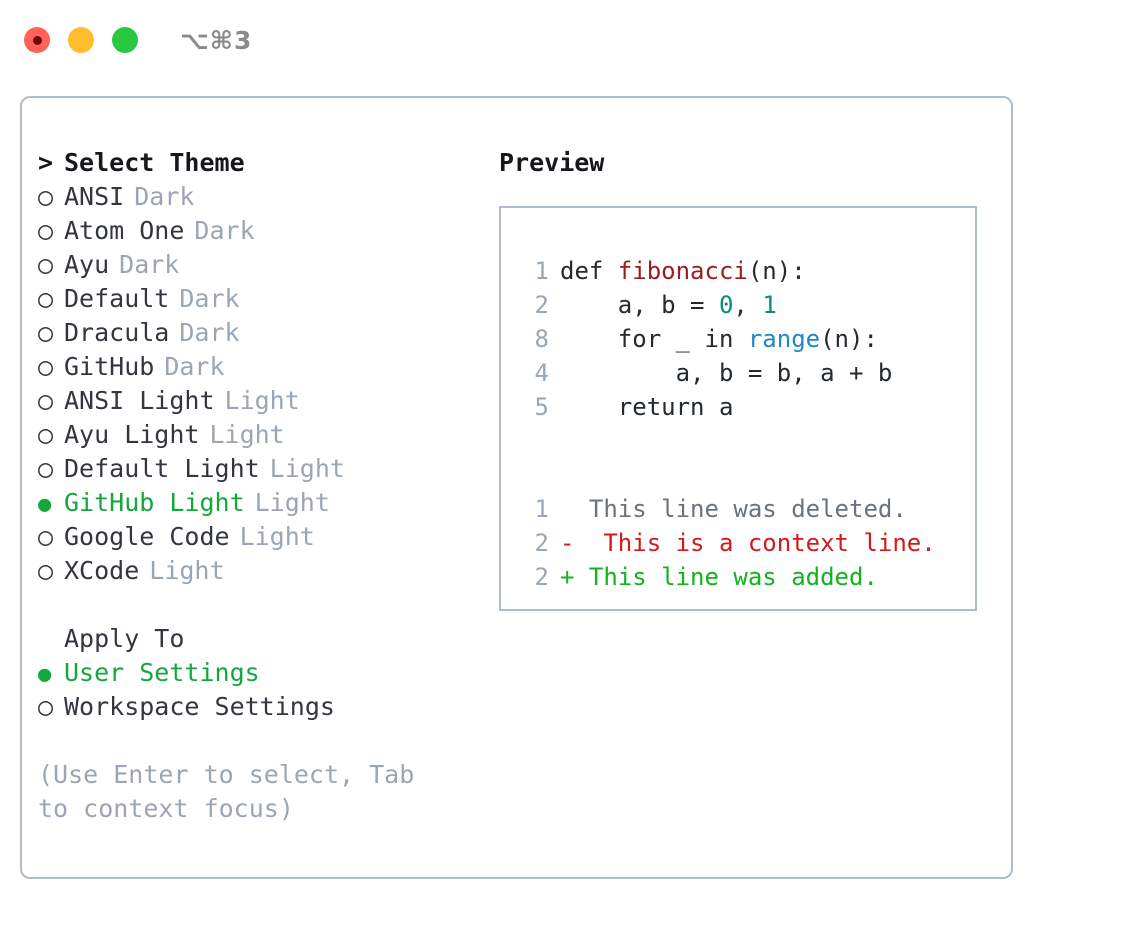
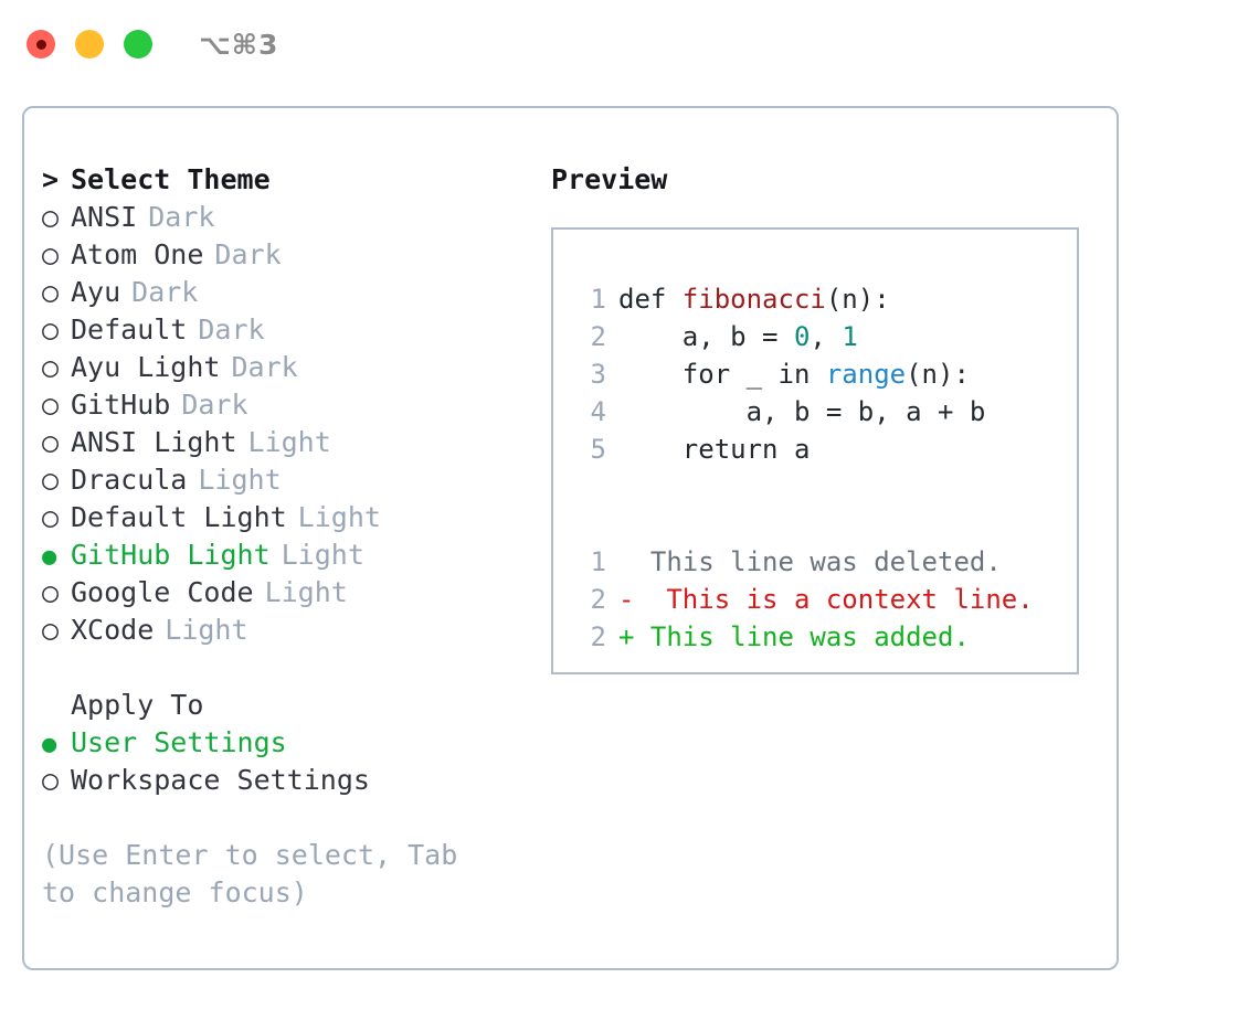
  ⌥⌘3
  >
  Select Theme
  ○
  ANSI
  Dark
  ○
  Atom One
  Dark
  ○
  Ayu
  Dark
  ○
  Default
  Dark
  ○
- Dracula
+ Ayu Light
  Dark
  ○
  GitHub
  Dark
  ○
  ANSI Light
  Light
  ○
- Ayu Light
+ Dracula
  Light
  ○
  Default Light
  Light
  ●
  GitHub Light
  Light
  ○
  Google Code
  Light
  ○
  XCode
  Light
  Apply To
  ●
  User Settings
  ○
  Workspace Settings
- (Use Enter to select, Tab to context focus)
+ (Use Enter to select, Tab to change focus)
  Preview
  1
  def
  fibonacci
  (n):
  2
  a, b =
  0
  ,
  1
- 8
+ 3
  for _ in
  range
  (n):
  4
  a, b = b, a + b
  5
  return a
  1
  This line was deleted.
  2
  -
  This is a context line.
  2
  +
  This line was added.
